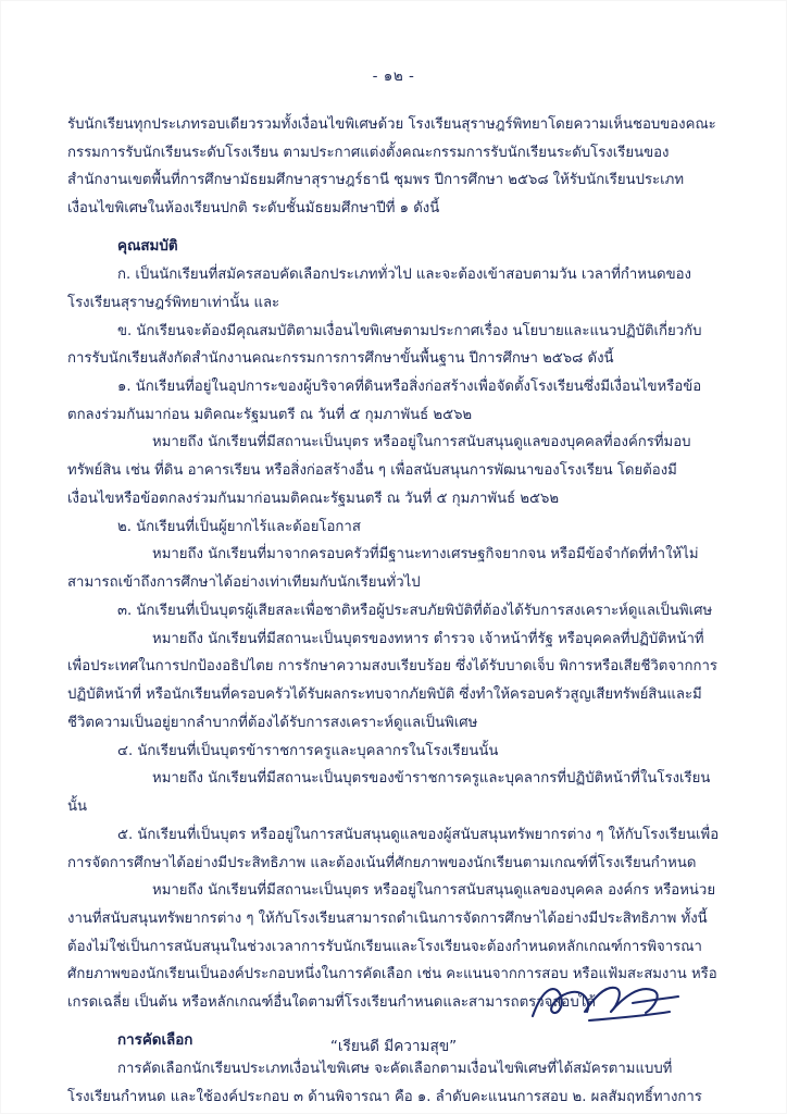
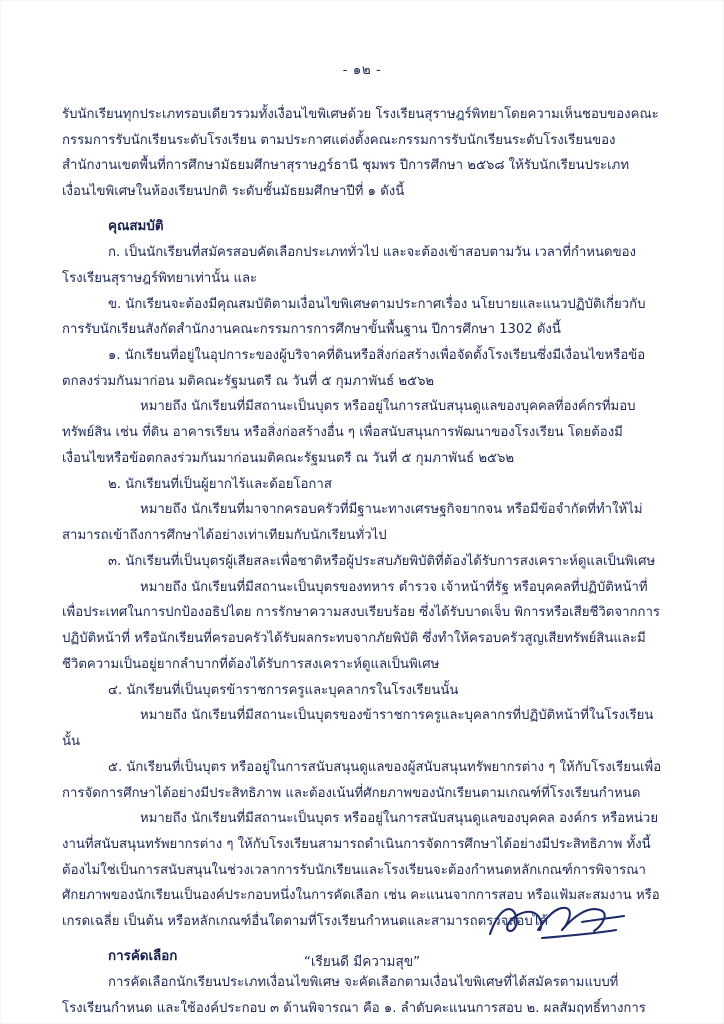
  - ๑๒ -
  รับนักเรียนทุกประเภทรอบเดียวรวมทั้งเงื่อนไขพิเศษด้วย โรงเรียนสุราษฎร์พิทยาโดยความเห็นชอบของคณะกรรมการรับนักเรียนระดับโรงเรียน ตามประกาศแต่งตั้งคณะกรรมการรับนักเรียนระดับโรงเรียนของสำนักงานเขตพื้นที่การศึกษามัธยมศึกษาสุราษฎร์ธานี ชุมพร ปีการศึกษา ๒๕๖๘ ให้รับนักเรียนประเภทเงื่อนไขพิเศษในห้องเรียนปกติ ระดับชั้นมัธยมศึกษาปีที่ ๑ ดังนี้
  คุณสมบัติ
  ก. เป็นนักเรียนที่สมัครสอบคัดเลือกประเภททั่วไป และจะต้องเข้าสอบตามวัน เวลาที่กำหนดของโรงเรียนสุราษฎร์พิทยาเท่านั้น และ
- ข. นักเรียนจะต้องมีคุณสมบัติตามเงื่อนไขพิเศษตามประกาศเรื่อง นโยบายและแนวปฏิบัติเกี่ยวกับการรับนักเรียนสังกัดสำนักงานคณะกรรมการการศึกษาขั้นพื้นฐาน ปีการศึกษา ๒๕๖๘ ดังนี้
+ ข. นักเรียนจะต้องมีคุณสมบัติตามเงื่อนไขพิเศษตามประกาศเรื่อง นโยบายและแนวปฏิบัติเกี่ยวกับการรับนักเรียนสังกัดสำนักงานคณะกรรมการการศึกษาขั้นพื้นฐาน ปีการศึกษา 1302 ดังนี้
  ๑. นักเรียนที่อยู่ในอุปการะของผู้บริจาคที่ดินหรือสิ่งก่อสร้างเพื่อจัดตั้งโรงเรียนซึ่งมีเงื่อนไขหรือข้อตกลงร่วมกันมาก่อน มติคณะรัฐมนตรี ณ วันที่ ๕ กุมภาพันธ์ ๒๕๖๒
  หมายถึง นักเรียนที่มีสถานะเป็นบุตร หรืออยู่ในการสนับสนุนดูแลของบุคคลที่องค์กรที่มอบทรัพย์สิน เช่น ที่ดิน อาคารเรียน หรือสิ่งก่อสร้างอื่น ๆ เพื่อสนับสนุนการพัฒนาของโรงเรียน โดยต้องมีเงื่อนไขหรือข้อตกลงร่วมกันมาก่อนมติคณะรัฐมนตรี ณ วันที่ ๕ กุมภาพันธ์ ๒๕๖๒
  ๒. นักเรียนที่เป็นผู้ยากไร้และด้อยโอกาส
  หมายถึง นักเรียนที่มาจากครอบครัวที่มีฐานะทางเศรษฐกิจยากจน หรือมีข้อจำกัดที่ทำให้ไม่สามารถเข้าถึงการศึกษาได้อย่างเท่าเทียมกับนักเรียนทั่วไป
  ๓. นักเรียนที่เป็นบุตรผู้เสียสละเพื่อชาติหรือผู้ประสบภัยพิบัติที่ต้องได้รับการสงเคราะห์ดูแลเป็นพิเศษ
  หมายถึง นักเรียนที่มีสถานะเป็นบุตรของทหาร ตำรวจ เจ้าหน้าที่รัฐ หรือบุคคลที่ปฏิบัติหน้าที่เพื่อประเทศในการปกป้องอธิปไตย การรักษาความสงบเรียบร้อย ซึ่งได้รับบาดเจ็บ พิการหรือเสียชีวิตจากการปฏิบัติหน้าที่ หรือนักเรียนที่ครอบครัวได้รับผลกระทบจากภัยพิบัติ ซึ่งทำให้ครอบครัวสูญเสียทรัพย์สินและมีชีวิตความเป็นอยู่ยากลำบากที่ต้องได้รับการสงเคราะห์ดูแลเป็นพิเศษ
  ๔. นักเรียนที่เป็นบุตรข้าราชการครูและบุคลากรในโรงเรียนนั้น
  หมายถึง นักเรียนที่มีสถานะเป็นบุตรของข้าราชการครูและบุคลากรที่ปฏิบัติหน้าที่ในโรงเรียนนั้น
  ๕. นักเรียนที่เป็นบุตร หรืออยู่ในการสนับสนุนดูแลของผู้สนับสนุนทรัพยากรต่าง ๆ ให้กับโรงเรียนเพื่อการจัดการศึกษาได้อย่างมีประสิทธิภาพ และต้องเน้นที่ศักยภาพของนักเรียนตามเกณฑ์ที่โรงเรียนกำหนด
  หมายถึง นักเรียนที่มีสถานะเป็นบุตร หรืออยู่ในการสนับสนุนดูแลของบุคคล องค์กร หรือหน่วยงานที่สนับสนุนทรัพยากรต่าง ๆ ให้กับโรงเรียนสามารถดำเนินการจัดการศึกษาได้อย่างมีประสิทธิภาพ ทั้งนี้ ต้องไม่ใช่เป็นการสนับสนุนในช่วงเวลาการรับนักเรียนและโรงเรียนจะต้องกำหนดหลักเกณฑ์การพิจารณาศักยภาพของนักเรียนเป็นองค์ประกอบหนึ่งในการคัดเลือก เช่น คะแนนจากการสอบ หรือแฟ้มสะสมงาน หรือเกรดเฉลี่ย เป็นต้น หรือหลักเกณฑ์อื่นใดตามที่โรงเรียนกำหนดและสามารถตรวจสอบไ
  การคัดเลือก
  การคัดเลือกนักเรียนประเภทเงื่อนไขพิเศษ จะคัดเลือกตามเงื่อนไขพิเศษที่ได้สมัครตามแบบที่โรงเรียนกำหนด และใช้องค์ประกอบ ๓ ด้านพิจารณา คือ ๑. ลำดับคะแนนการสอบ ๒. ผลสัมฤทธิ์ทางการ
  “เรียนดี มีความสุข”
